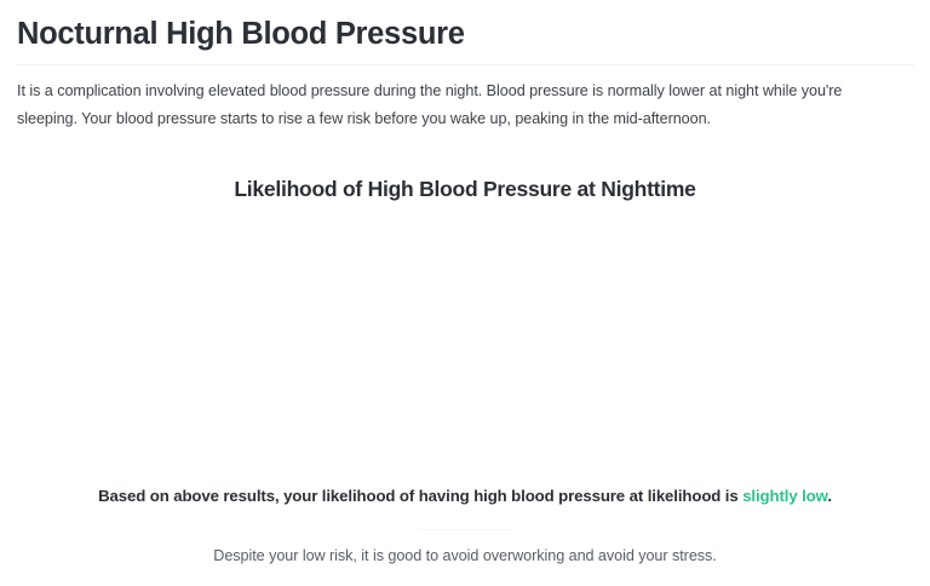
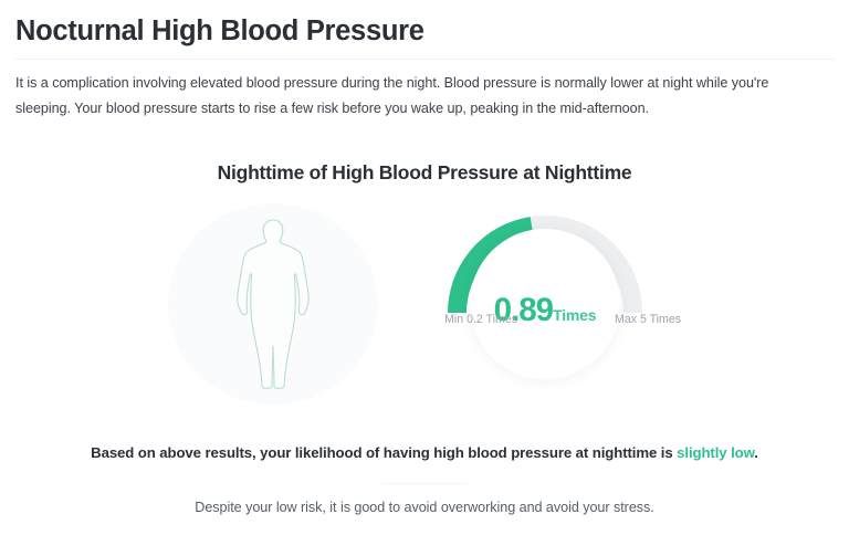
  Nocturnal High Blood Pressure
  It is a complication involving elevated blood pressure during the night. Blood pressure is normally lower at night while you're sleeping. Your blood pressure starts to rise a few risk before you wake up, peaking in the mid-afternoon.
- Likelihood of High Blood Pressure at Nighttime
+ Nighttime of High Blood Pressure at Nighttime
+ 0.89Times
+ Min 0.2 Times
+ Max 5 Times
- Based on above results, your likelihood of having high blood pressure at likelihood is slightly low.
+ Based on above results, your likelihood of having high blood pressure at nighttime is slightly low.
  Despite your low risk, it is good to avoid overworking and avoid your stress.
